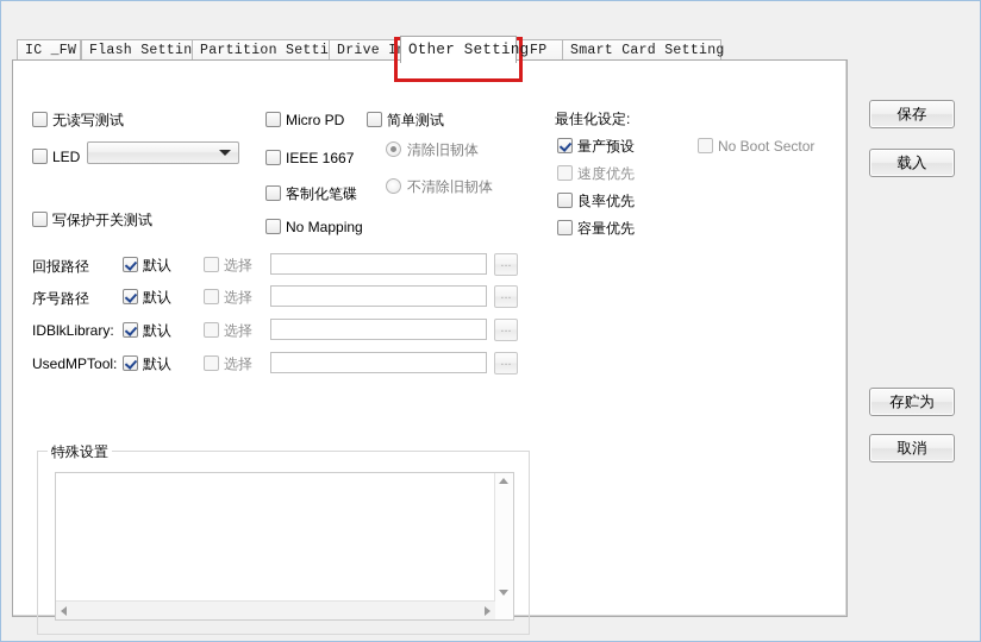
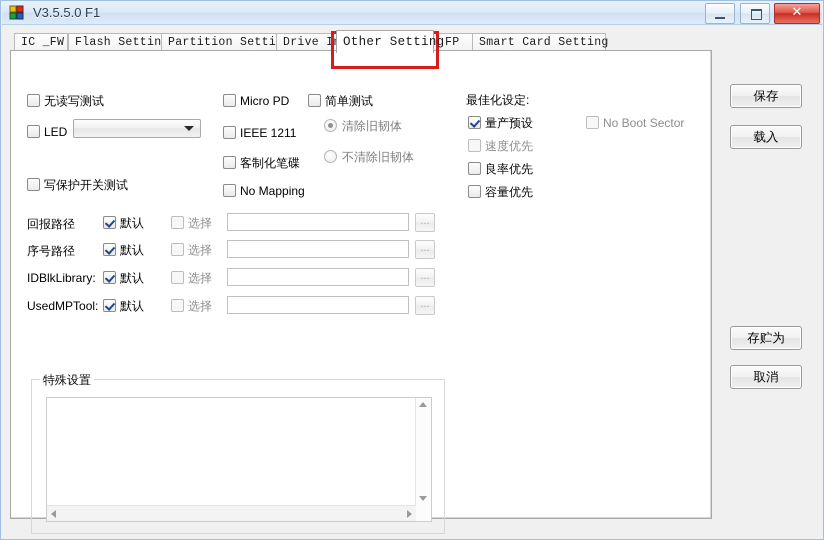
+ V3.5.5.0 F1
+ ✕
  IC _FW
  Flash Settin
  Partition Setti
  Other Setting
  FP
  Smart Card Setting
  无读写测试
  LED
  写保护开关测试
  Micro PD
- IEEE 1667
+ IEEE 1211
  客制化笔碟
  No Mapping
  简单测试
  清除旧韧体
  不清除旧韧体
  最佳化设定:
  量产预设
  速度优先
  良率优先
  容量优先
  No Boot Sector
  回报路径
  默认
  选择
  ...
  序号路径
  默认
  选择
  ...
  IDBlkLibrary:
  默认
  选择
  ...
  UsedMPTool:
  默认
  选择
  ...
  特殊设置
  保存
  载入
  存贮为
  取消
